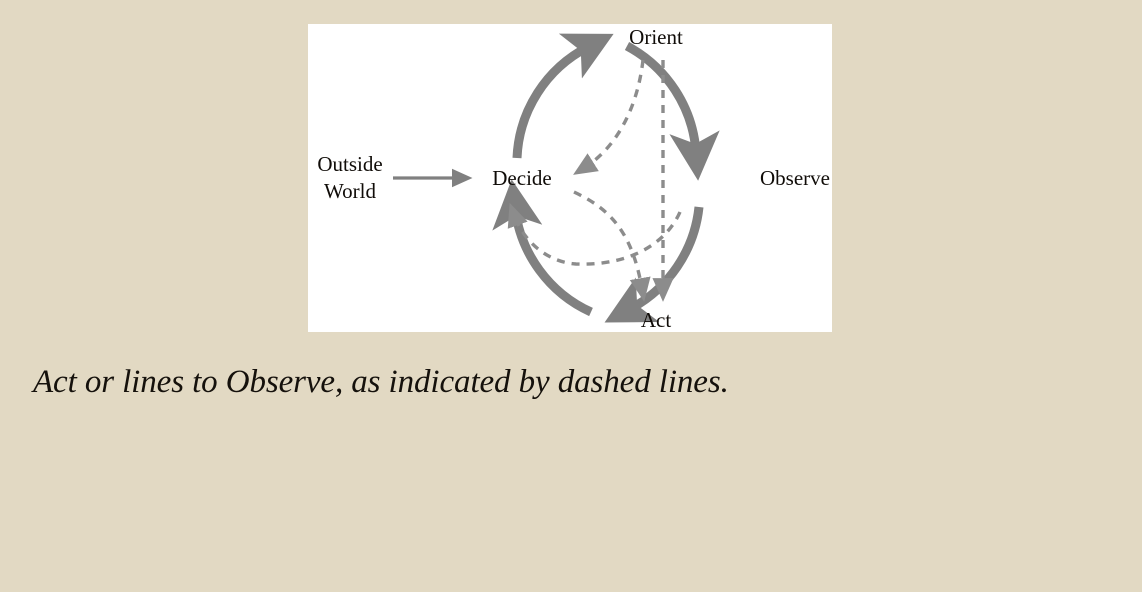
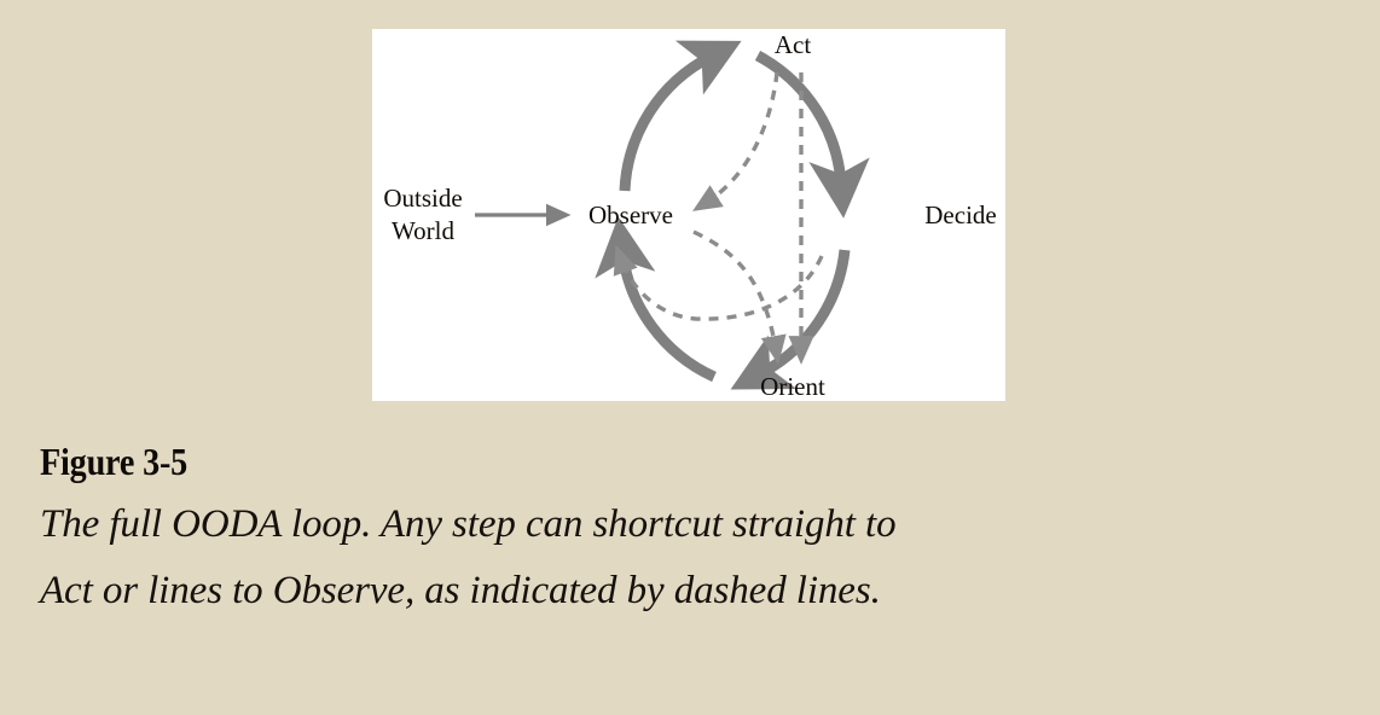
  Outside
  World
- Decide
+ Observe
- Orient
+ Act
- Observe
+ Decide
- Act
+ Orient
+ Figure 3-5
+ The full OODA loop. Any step can shortcut straight to
  Act or lines to Observe, as indicated by dashed lines.
